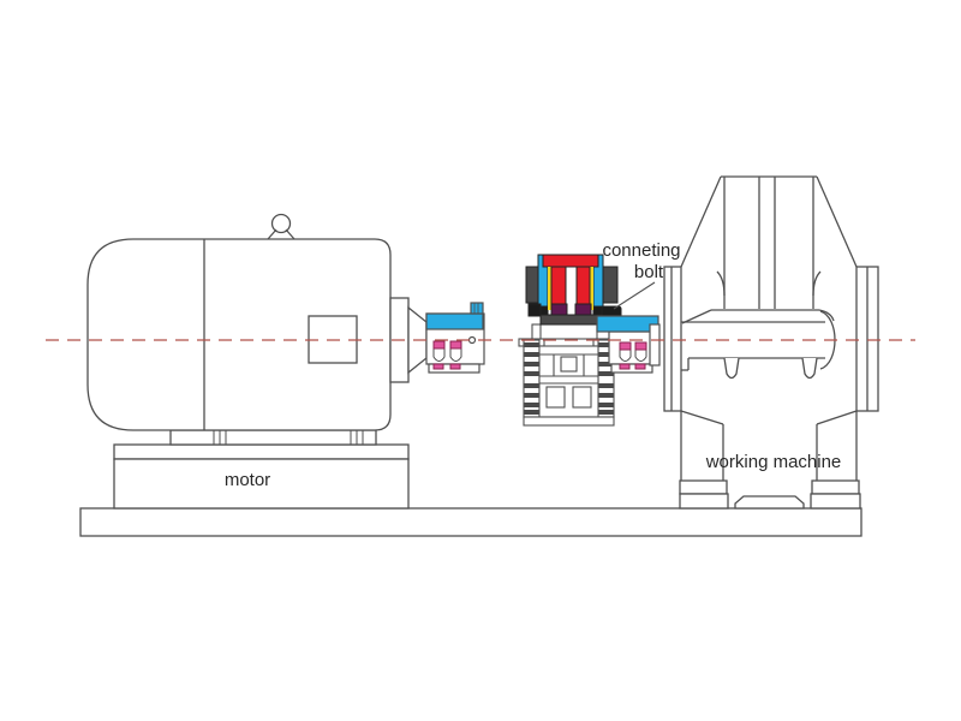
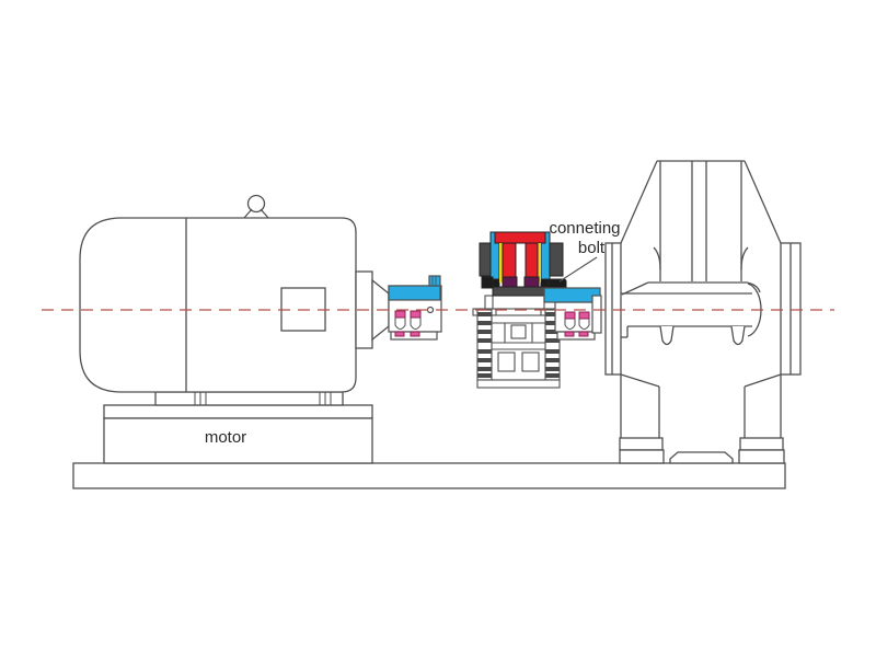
  motor
- working machine
  conneting
  bolt
